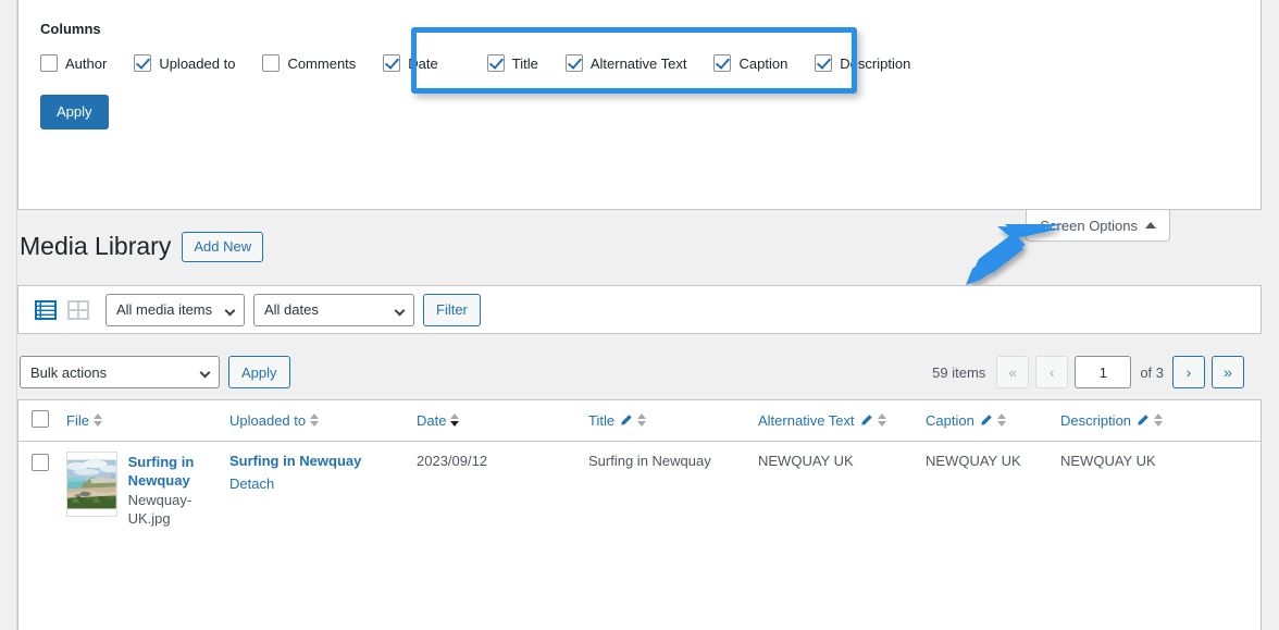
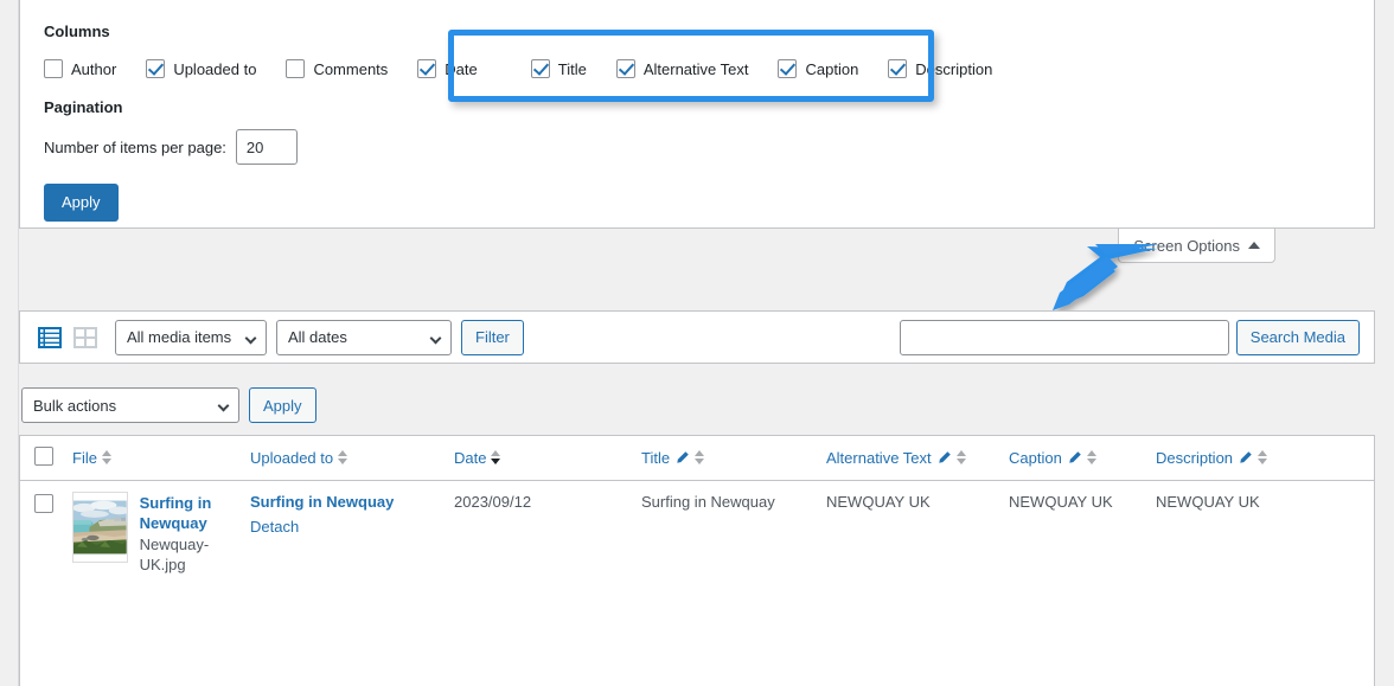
  Columns
  Author
  Uploaded to
  Comments
  Date
  Title
  Alternative Text
  Caption
  Description
+ Pagination
+ Number of items per page:
+ 20
  Apply
  reen Options
- Media Library
- Add New
  All media items
  All dates
  Filter
+ Search Media
  Bulk actions
  Apply
- 59 items
- «
- ‹
- 1
- of 3
- ›
- »
  	File	Uploaded to	Date	Title	Alternative Text	Caption	Description
  	Surfing in Newquay Newquay-UK.jpg	Surfing in Newquay Detach	2023/09/12	Surfing in Newquay	NEWQUAY UK	NEWQUAY UK	NEWQUAY UK
